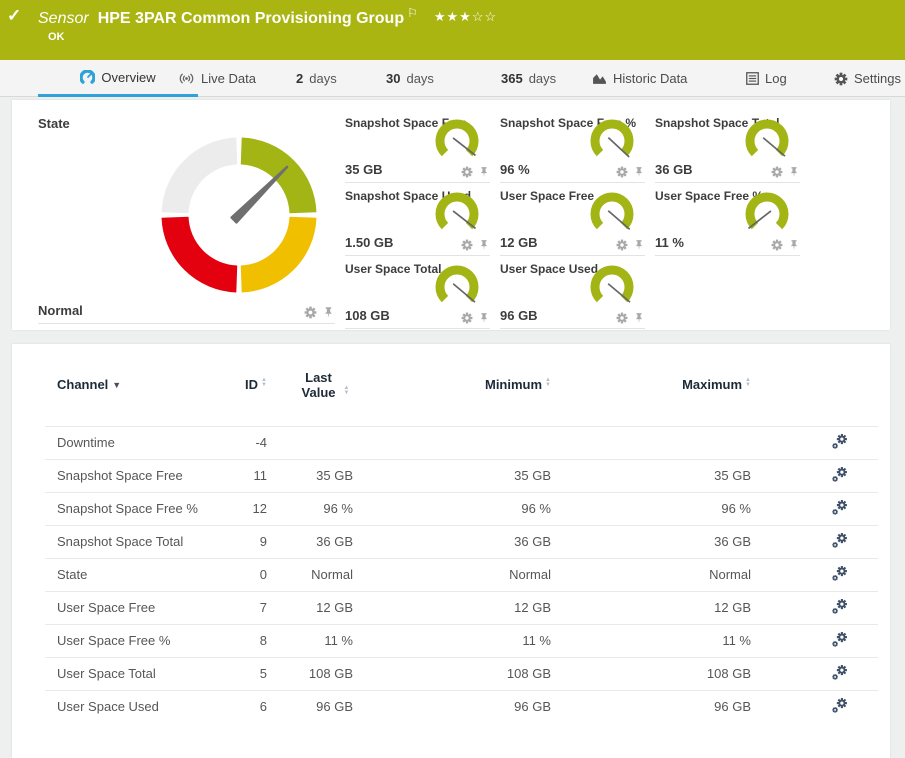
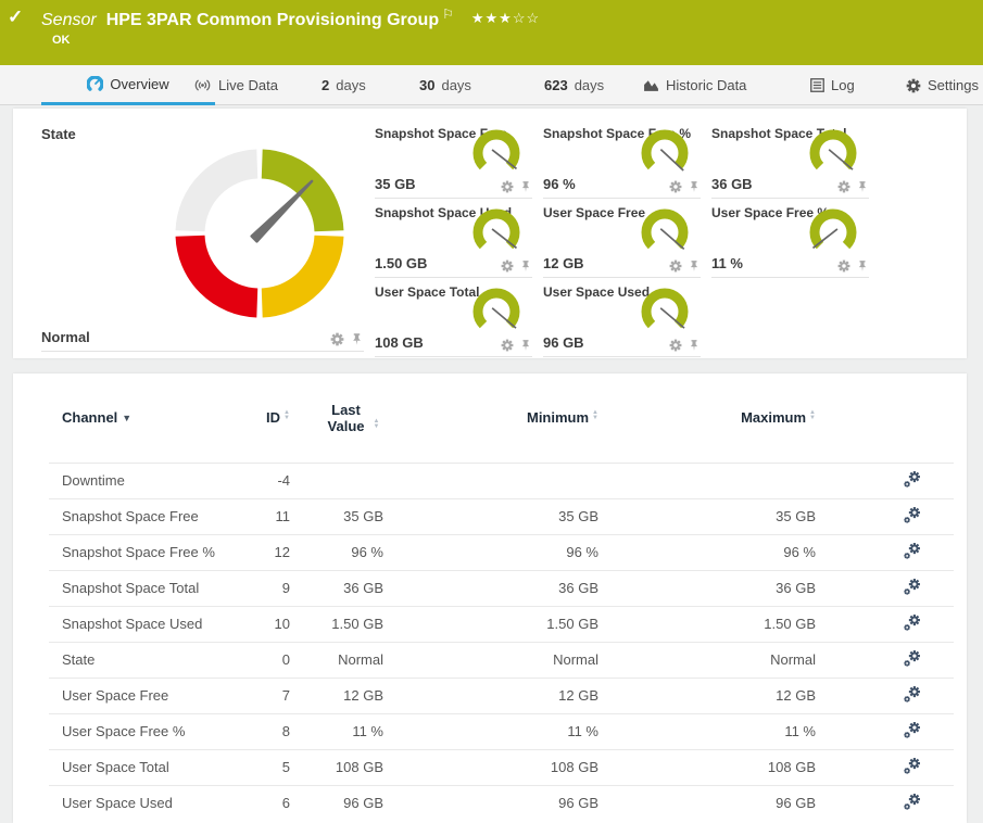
  ✓
  Sensor HPE 3PAR Common Provisioning Group ⚐ ★★★☆☆
  OK
  Overview
  Live Data
  2
  days
  30
  days
- 365
+ 623
  days
  Historic Data
  Log
  Settings
  State
  Normal
  Snapshot Space
  35 GB
  Snapshot Space %
  96 %
  Snapshot Space T
  36 GB
  Snapshot Space
  1.50 GB
  User Space Free
  12 GB
  User Space Free
  11 %
  User Space Total
  108 GB
  User Space Used
  96 GB
  Channel ▼	ID	Last Value	Minimum	Maximum
  Downtime	-4
  Snapshot Space Free	11	35 GB	35 GB	35 GB
  Snapshot Space Free %	12	96 %	96 %	96 %
  Snapshot Space Total	9	36 GB	36 GB	36 GB
+ Snapshot Space Used	10	1.50 GB	1.50 GB	1.50 GB
  State	0	Normal	Normal	Normal
  User Space Free	7	12 GB	12 GB	12 GB
  User Space Free %	8	11 %	11 %	11 %
  User Space Total	5	108 GB	108 GB	108 GB
  User Space Used	6	96 GB	96 GB	96 GB
